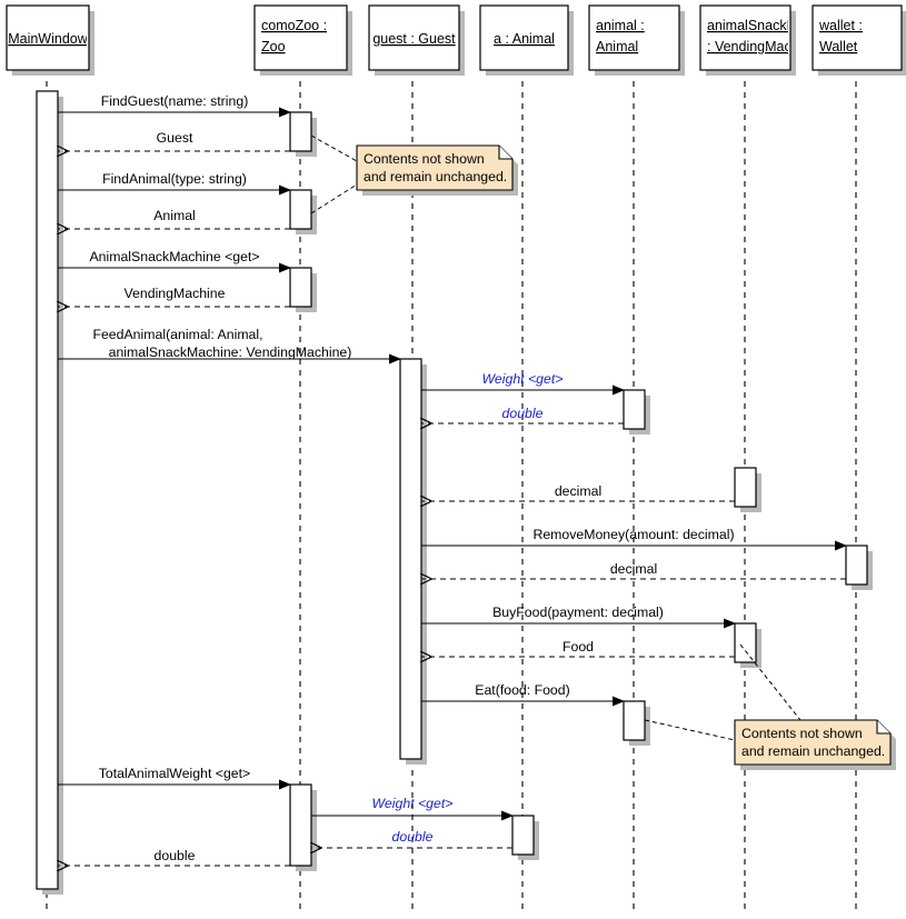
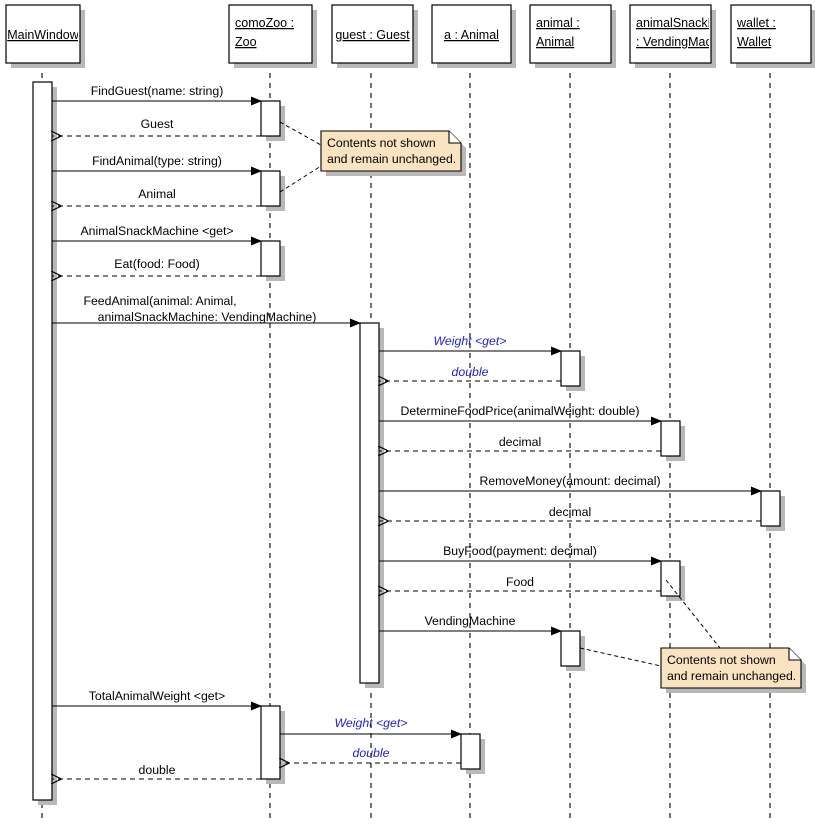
  FindGuest(name: string)
  Guest
  FindAnimal(type: string)
  Animal
  AnimalSnackMachine <get>
- VendingMachine
+ Eat(food: Food)
  FeedAnimal(animal: Animal,
  animalSnackMachine: VendingMachine)
  Weight <get>
  double
+ DetermineFoodPrice(animalWeight: double)
  decimal
  RemoveMoney(amount: decimal)
  decimal
  BuyFood(payment: decimal)
  Food
- Eat(food: Food)
+ VendingMachine
  TotalAnimalWeight <get>
  Weight <get>
  double
  double
  Contents not shown
  and remain unchanged.
  Contents not shown
  and remain unchanged.
  MainWindow
  comoZoo :
  Zoo
  guest : Guest
  a : Animal
  animal :
  Animal
  animalSnack
  : VendingMac
  wallet :
  Wallet
